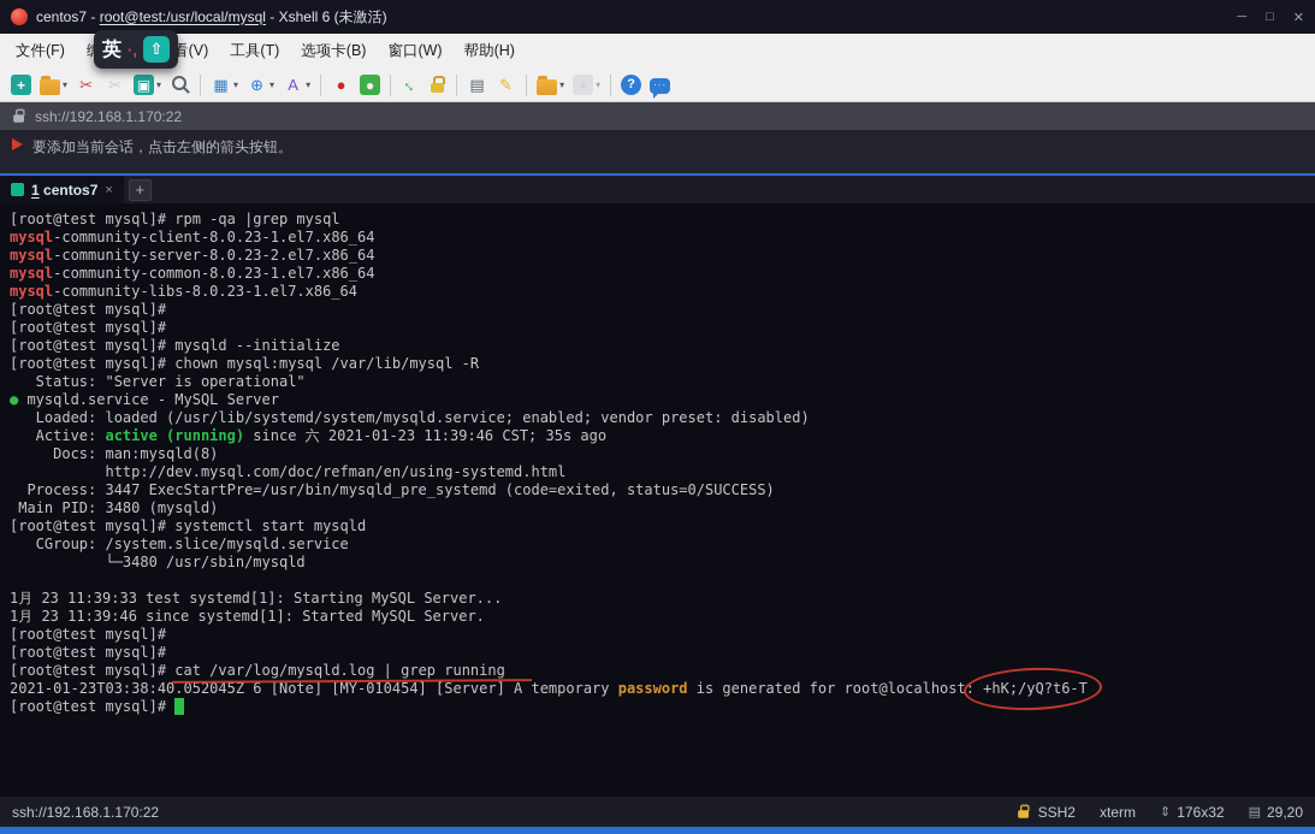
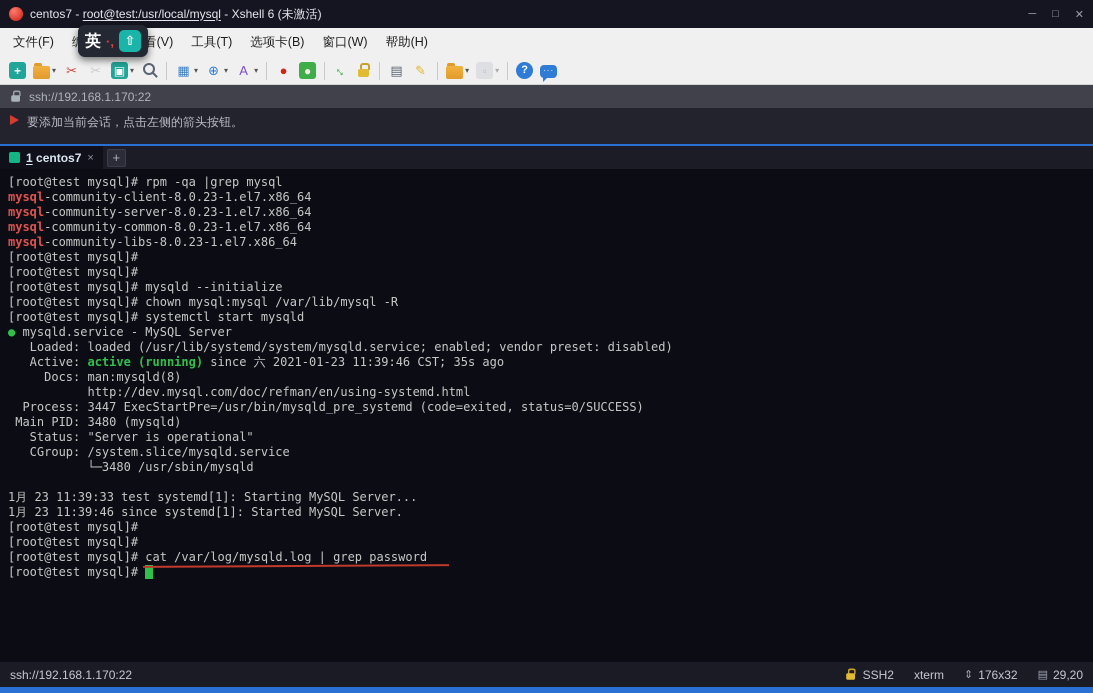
  centos7 - root@test:/usr/local/mysql - Xshell 6 (未激活)
  ─
  □
  ✕
  文件(F)
  看(V)
  工具(T)
  选项卡(B)
  窗口(W)
  帮助(H)
  +
  ▾
  ✂
  ✂
  ▣
  ▾
  ▦
  ▾
  ⊕
  ▾
  A
  ▾
  ●
  ●
  ▤
  ✎
  ▾
  ▾
  ?
  ···
  ssh://192.168.1.170:22
  要添加当前会话，点击左侧的箭头按钮。
  1 centos7
  ×
  +
  [root@test mysql]# rpm -qa |grep mysql
  mysql-community-client-8.0.23-1.el7.x86_64
- mysql-community-server-8.0.23-2.el7.x86_64
+ mysql-community-server-8.0.23-1.el7.x86_64
  mysql-community-common-8.0.23-1.el7.x86_64
  mysql-community-libs-8.0.23-1.el7.x86_64
  [root@test mysql]#
  [root@test mysql]#
  [root@test mysql]# mysqld --initialize
  [root@test mysql]# chown mysql:mysql /var/lib/mysql -R
- Status: "Server is operational"
+ [root@test mysql]# systemctl start mysqld
  ● mysqld.service - MySQL Server
  Loaded: loaded (/usr/lib/systemd/system/mysqld.service; enabled; vendor preset: disabled)
  Active: active (running) since 六 2021-01-23 11:39:46 CST; 35s ago
  Docs: man:mysqld(8)
  http://dev.mysql.com/doc/refman/en/using-systemd.html
  Process: 3447 ExecStartPre=/usr/bin/mysqld_pre_systemd (code=exited, status=0/SUCCESS)
  Main PID: 3480 (mysqld)
- [root@test mysql]# systemctl start mysqld
+ Status: "Server is operational"
  CGroup: /system.slice/mysqld.service
  └─3480 /usr/sbin/mysqld
  1月 23 11:39:33 test systemd[1]: Starting MySQL Server...
  1月 23 11:39:46 since systemd[1]: Started MySQL Server.
  [root@test mysql]#
  [root@test mysql]#
- [root@test mysql]# cat /var/log/mysqld.log | grep running
+ [root@test mysql]# cat /var/log/mysqld.log | grep password
- 2021-01-23T03:38:40.052045Z 6 [Note] [MY-010454] [Server] A temporary password is generated for root@localhost: +hK;/yQ?t6-T
  [root@test mysql]#
  ssh://192.168.1.170:22
  SSH2
  xterm
  ⇕
  176x32
  ▤
  29,20
  英
  ·,
  ⇧
